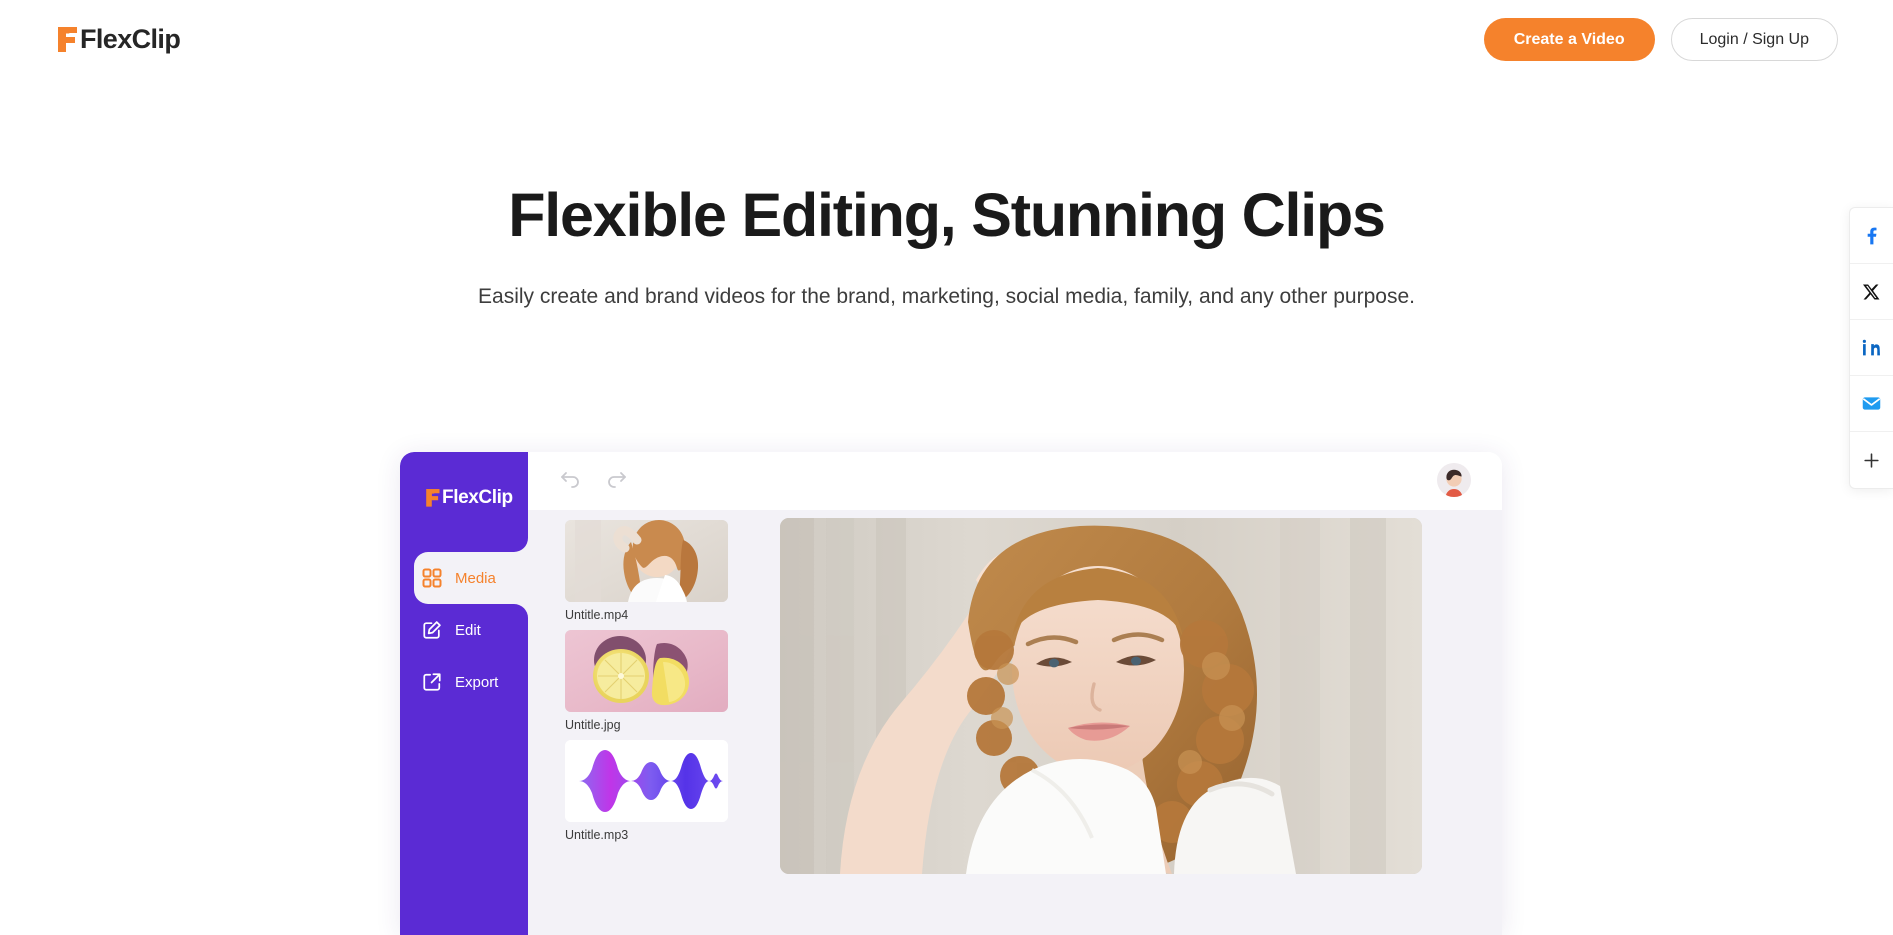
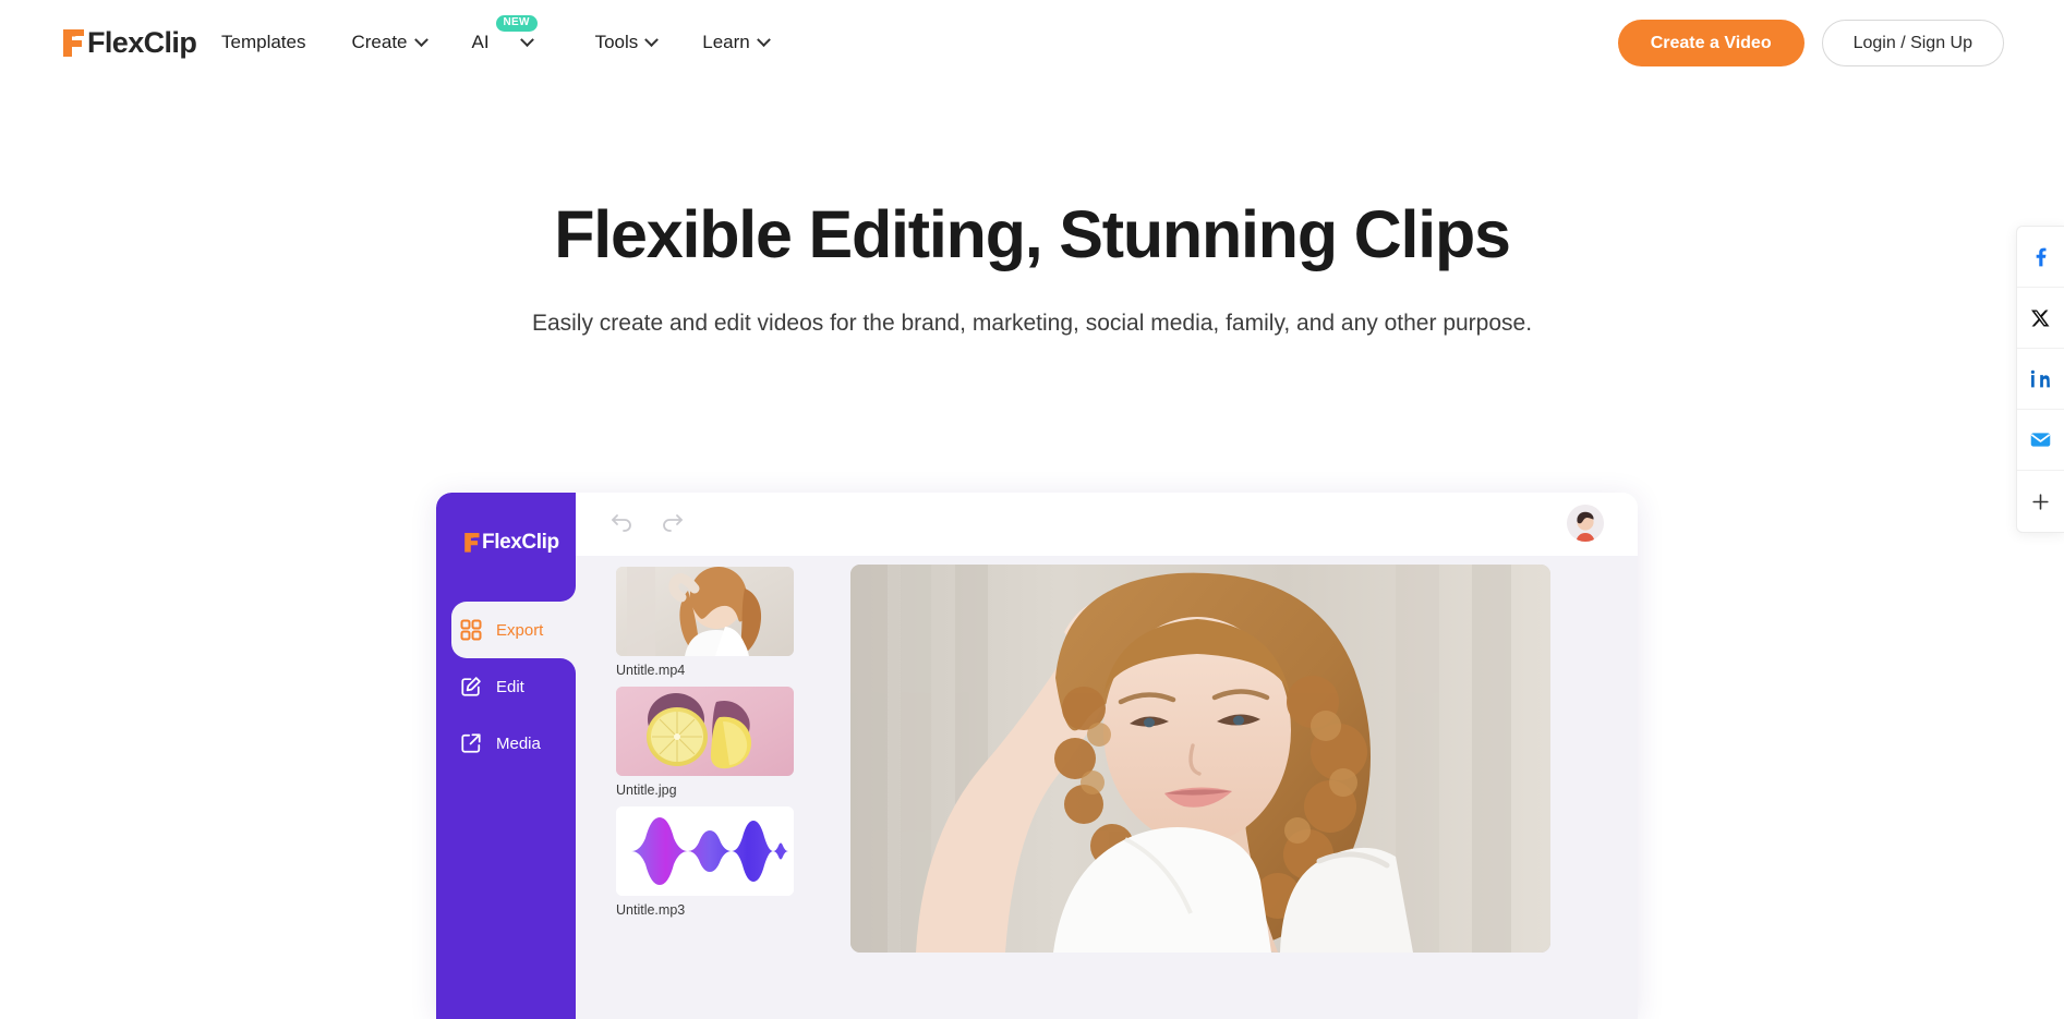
  FlexClip
+ Templates
+ Create
+ AI
+ NEW
+ Tools
+ Learn
  Create a Video
  Login / Sign Up
  Flexible Editing, Stunning Clips
- Easily create and brand videos for the brand, marketing, social media, family, and any other purpose.
+ Easily create and edit videos for the brand, marketing, social media, family, and any other purpose.
  FlexClip
- Media
+ Export
  Edit
- Export
+ Media
  Untitle.mp4
  Untitle.jpg
  Untitle.mp3
